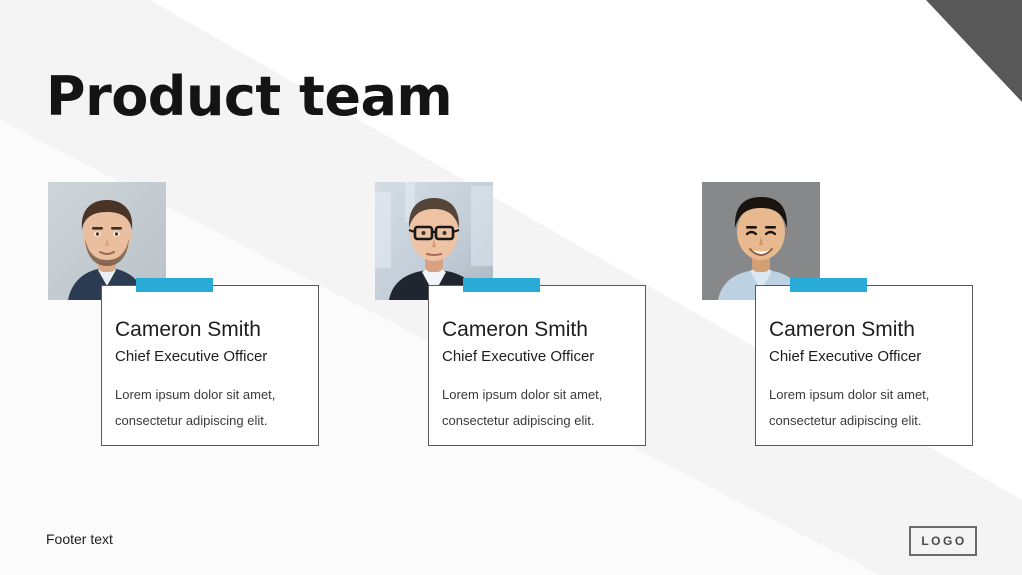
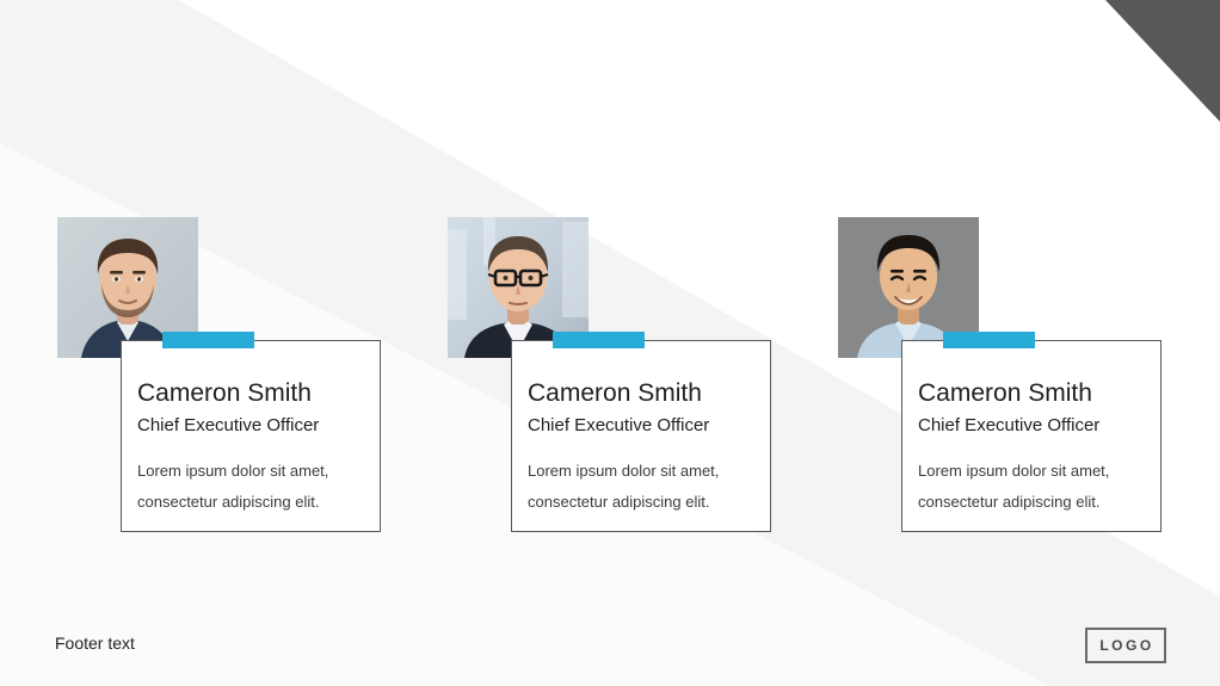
- Product team
  Cameron Smith
  Chief Executive Officer
  Lorem ipsum dolor sit amet, consectetur adipiscing elit.
  Cameron Smith
  Chief Executive Officer
  Lorem ipsum dolor sit amet, consectetur adipiscing elit.
  Cameron Smith
  Chief Executive Officer
  Lorem ipsum dolor sit amet, consectetur adipiscing elit.
  Footer text
  LOGO
